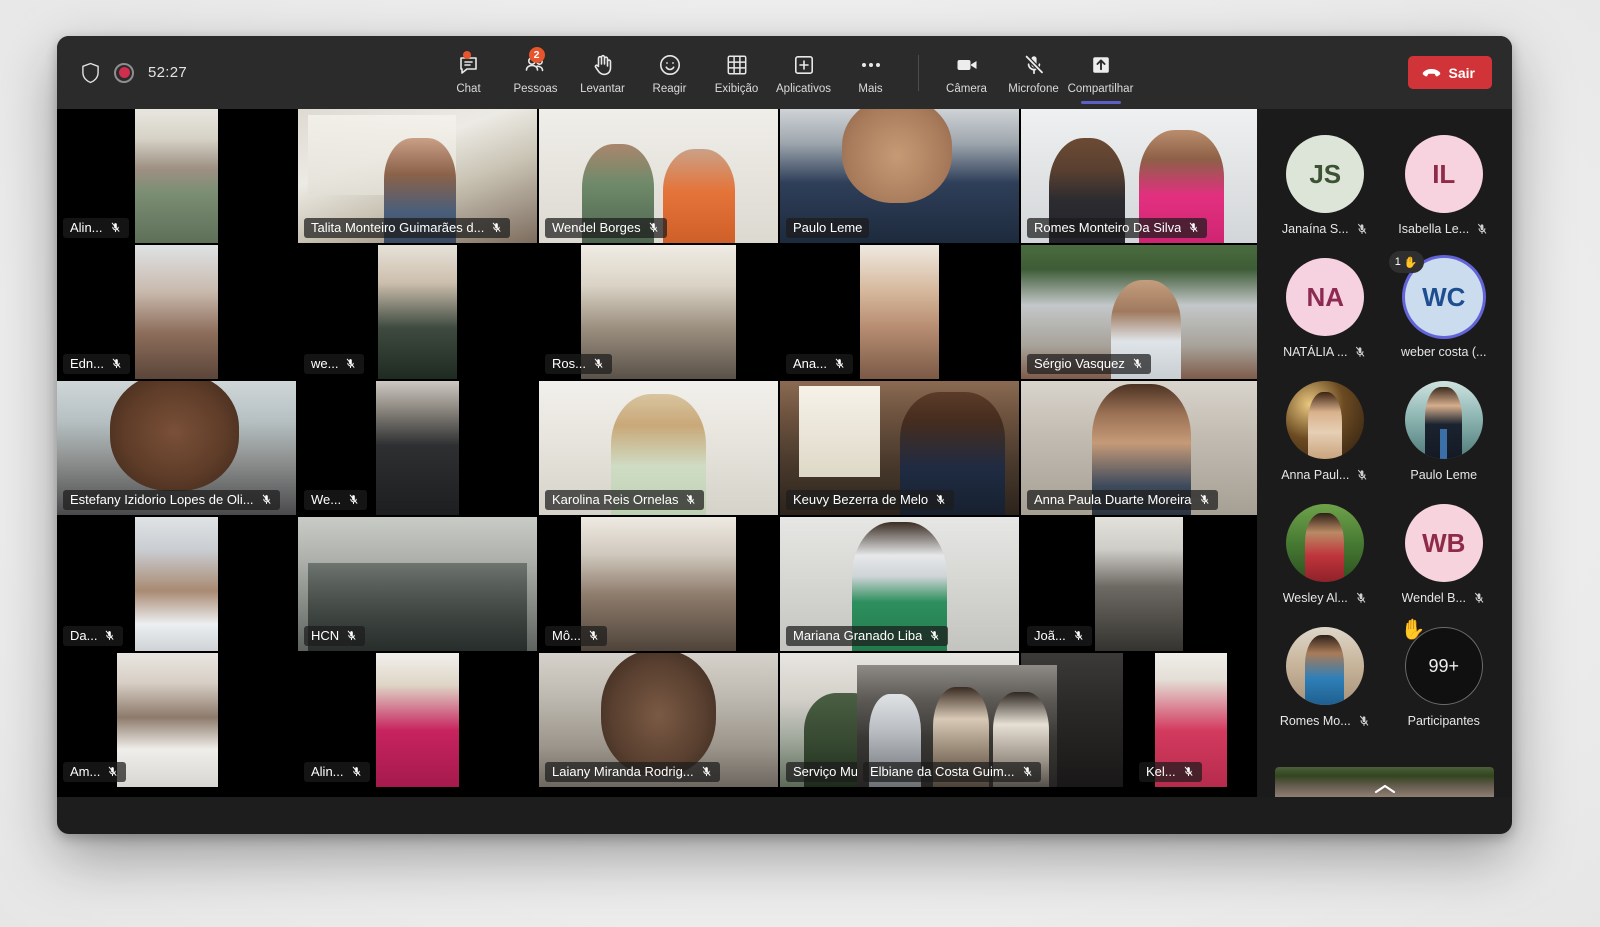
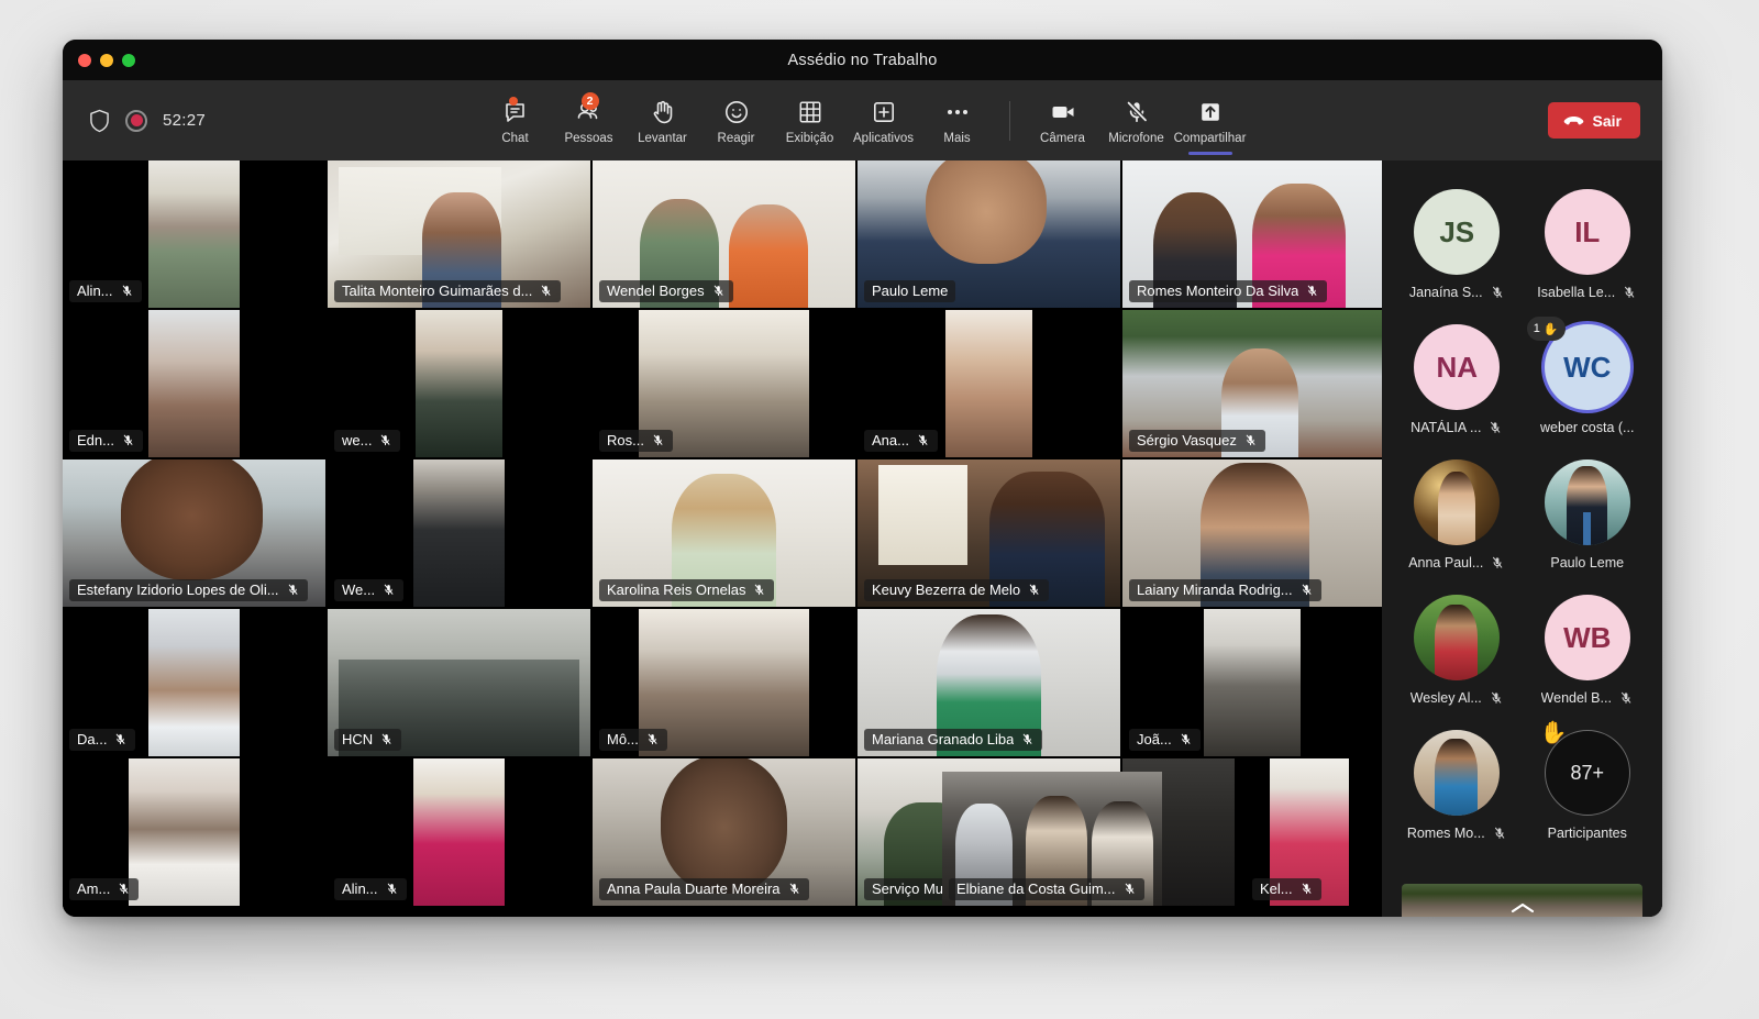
+ Assédio no Trabalho
  52:27
  Chat
  2
  Pessoas
  Levantar
  Reagir
  Exibição
  Aplicativos
  Mais
  Câmera
  Microfone
  Compartilhar
  Sair
  Alin...
  Talita Monteiro Guimarães d...
  Wendel Borges
  Paulo Leme
  Romes Monteiro Da Silva
  Edn...
  we...
  Ros...
  Ana...
  Sérgio Vasquez
  Estefany Izidorio Lopes de Oli...
  We...
  Karolina Reis Ornelas
  Keuvy Bezerra de Melo
- Anna Paula Duarte Moreira
+ Laiany Miranda Rodrig...
  Da...
  HCN
  Mô...
  Mariana Granado Liba
  Joã...
  Am...
  Alin...
- Laiany Miranda Rodrig...
+ Anna Paula Duarte Moreira
  Kel...
  Elbiane da Costa Guim...
  JS
  Janaína S...
  IL
  Isabella Le...
  NA
  NATÁLIA ...
  WC
  1
  ✋
  weber costa (...
  Anna Paul...
  Paulo Leme
  Wesley Al...
  WB
  Wendel B...
  Romes Mo...
- 99+
+ 87+
  ✋
  Participantes
